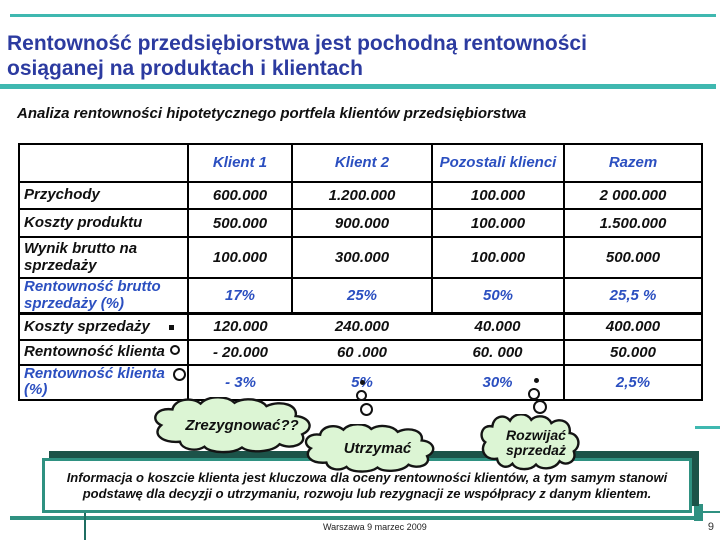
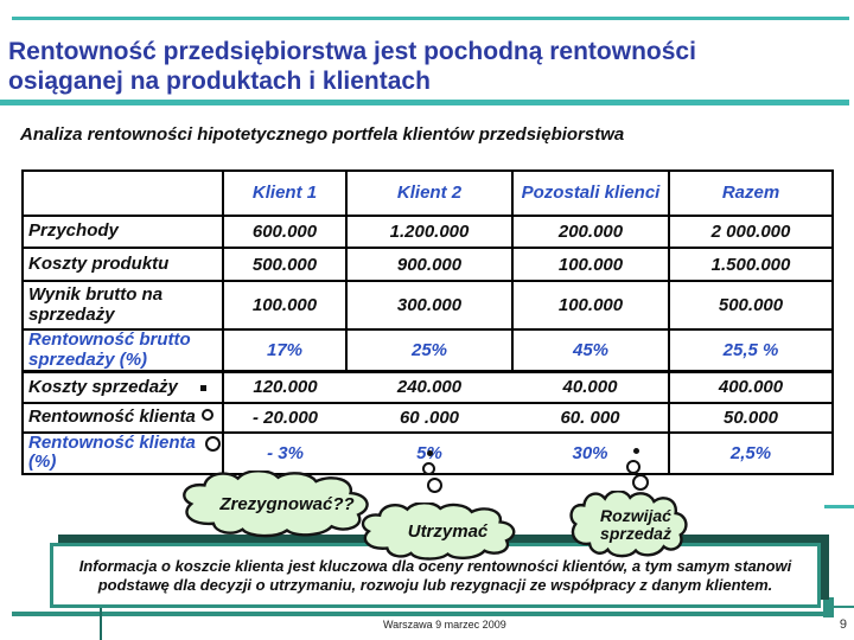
  Rentowność przedsiębiorstwa jest pochodną rentowności
  osiąganej na produktach i klientach
  Analiza rentowności hipotetycznego portfela klientów przedsiębiorstwa
  	Klient 1	Klient 2	Pozostali klienci	Razem
- Przychody	600.000	1.200.000	100.000	2 000.000
+ Przychody	600.000	1.200.000	200.000	2 000.000
  Koszty produktu	500.000	900.000	100.000	1.500.000
  Wynik brutto na sprzedaży	100.000	300.000	100.000	500.000
- Rentowność brutto sprzedaży (%)	17%	25%	50%	25,5 %
+ Rentowność brutto sprzedaży (%)	17%	25%	45%	25,5 %
  Koszty sprzedaży	120.000	240.000	40.000	400.000
  Rentowność klienta	- 20.000	60 .000	60. 000	50.000
  Rentowność klienta (%)	- 3%	5%	30%	2,5%
  Zrezygnować??
  Utrzymać
  Rozwijać sprzedaż
  Informacja o koszcie klienta jest kluczowa dla oceny rentowności klientów, a tym samym stanowi podstawę dla decyzji o utrzymaniu, rozwoju lub rezygnacji ze współpracy z danym klientem.
  Warszawa 9 marzec 2009
  9
